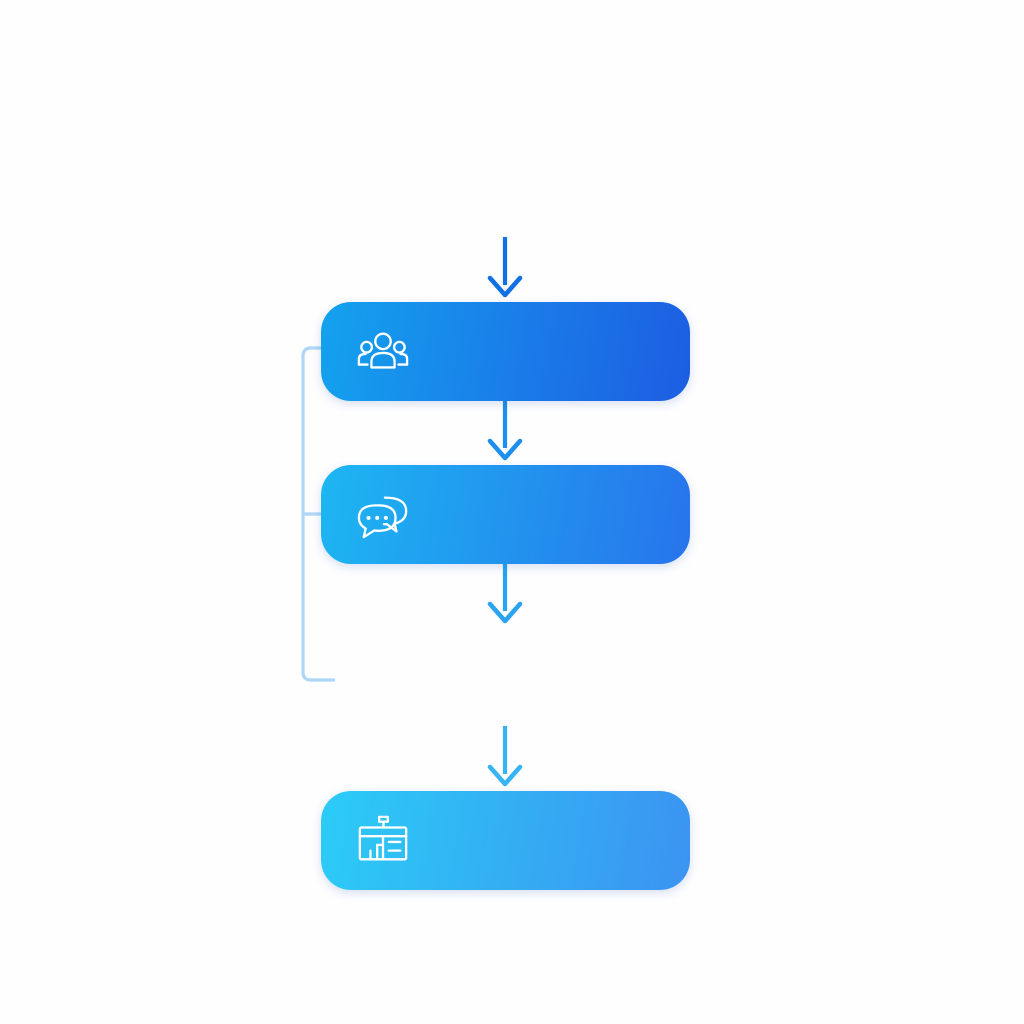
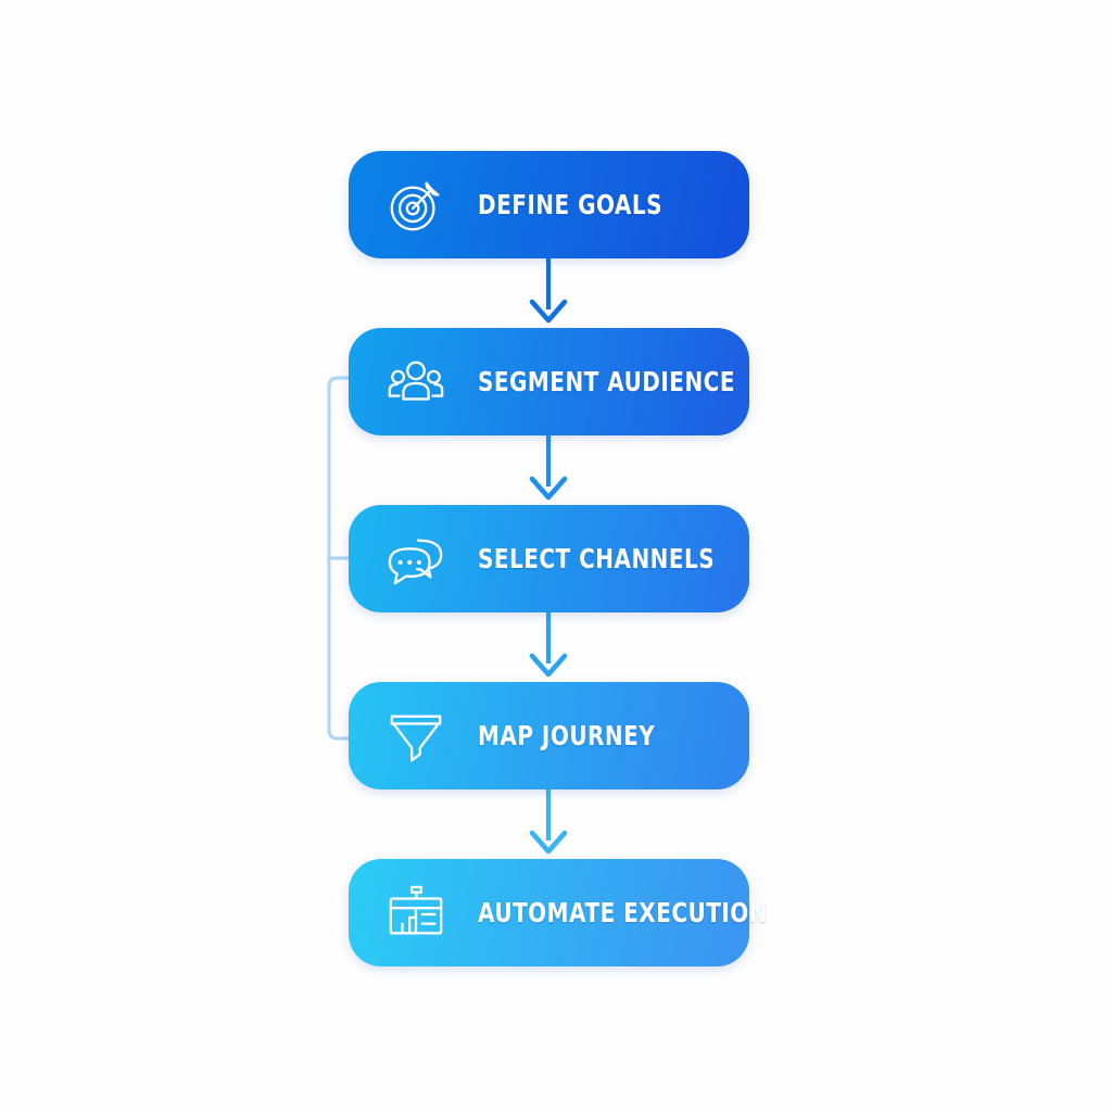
+ DEFINE GOALS
+ SEGMENT AUDIENCE
+ SELECT CHANNELS
+ MAP JOURNEY
+ AUTOMATE EXECUTION
